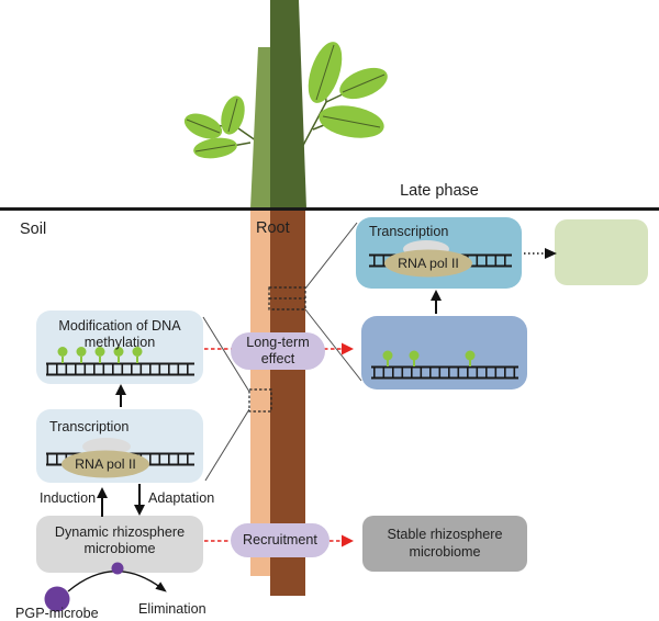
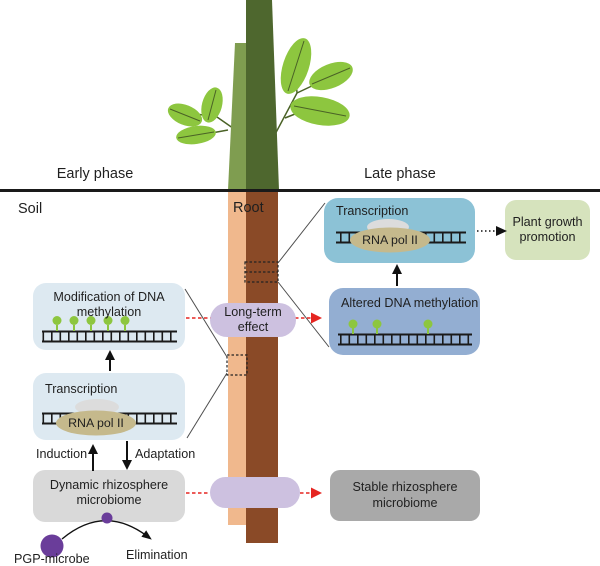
+ Early phase
  Late phase
  Soil
  Root
  Modification of DNA methylation
  Transcription
  RNA pol II
  Induction
  Adaptation
  Dynamic rhizosphere microbiome
  PGP-microbe
  Elimination
  Long-term effect
- Recruitment
  Transcription
  RNA pol II
+ Altered DNA methylation
+ Plant growth promotion
  Stable rhizosphere microbiome
